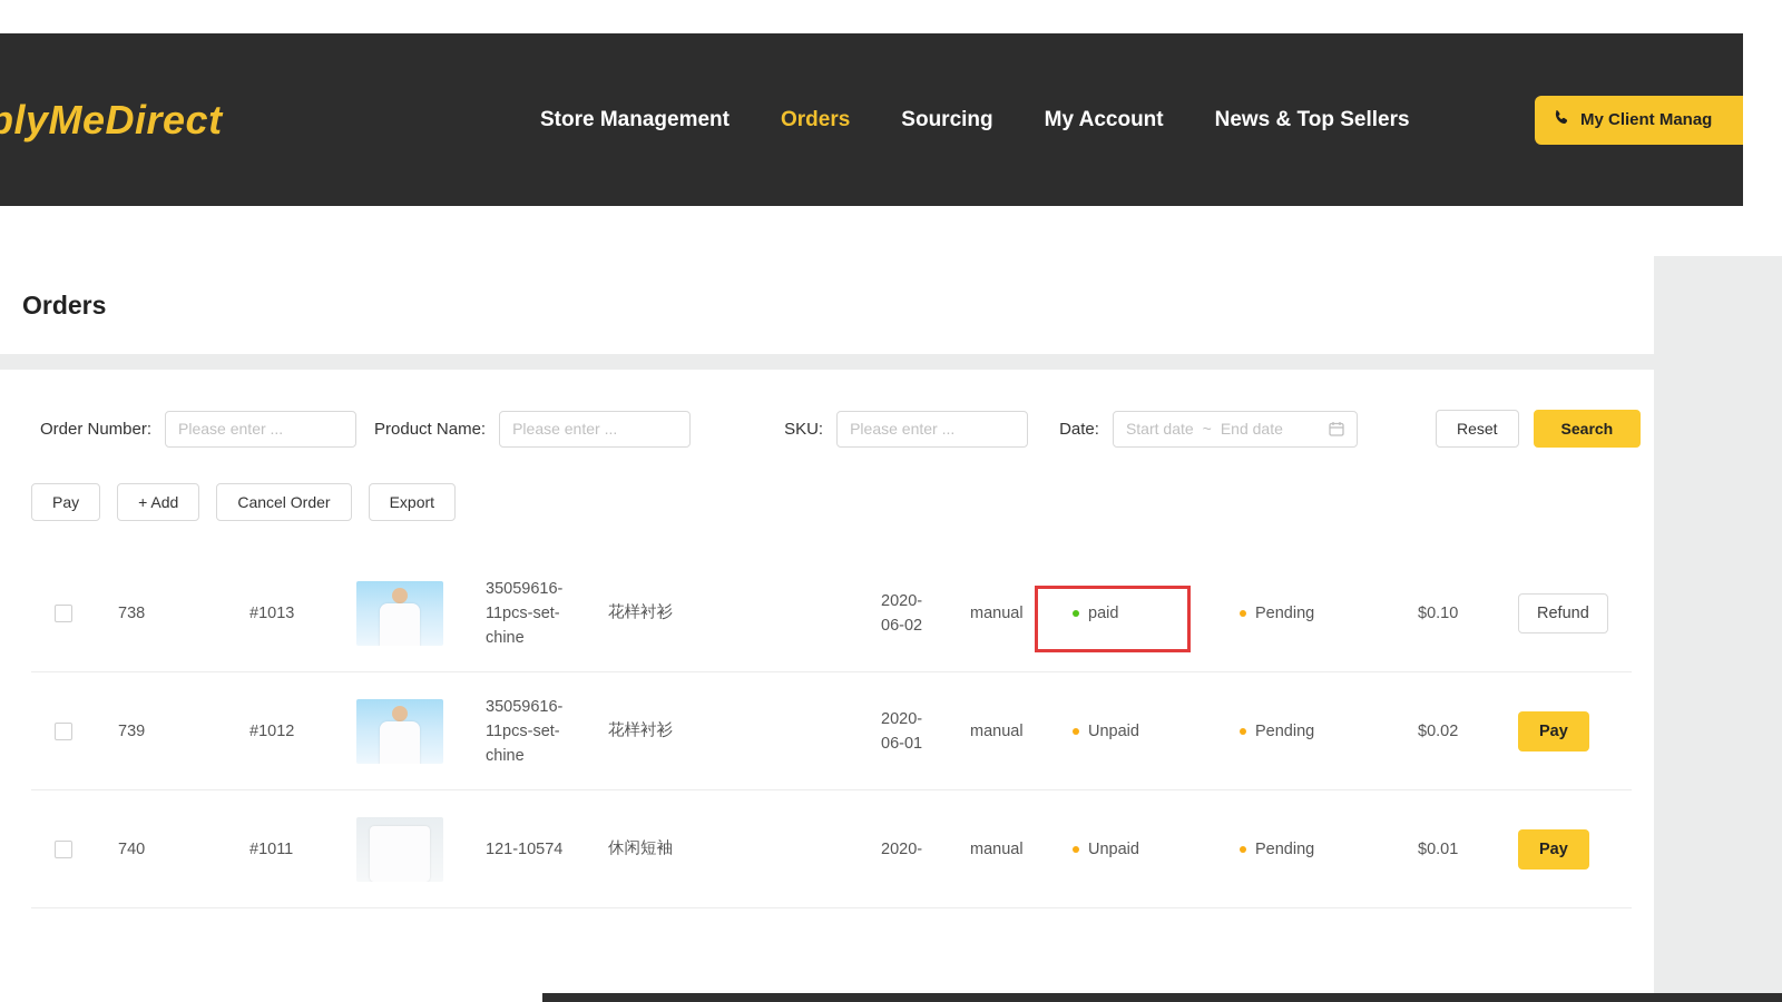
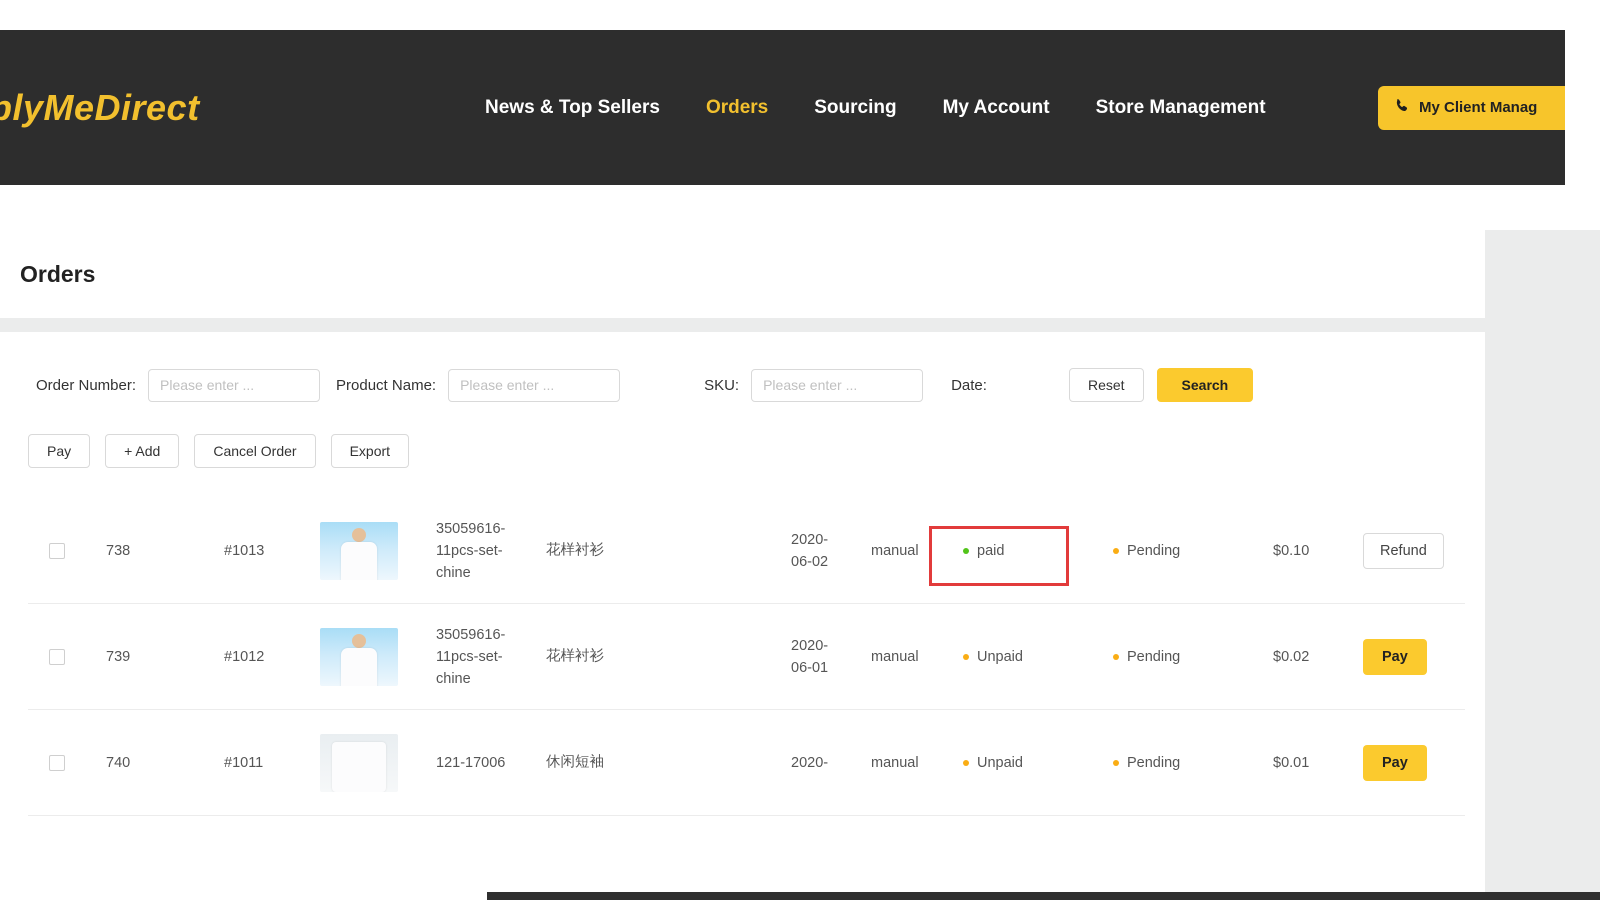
  plyMeDirect
- Store Management
+ News & Top Sellers
  Orders
  Sourcing
  My Account
- News & Top Sellers
+ Store Management
  My Client Manag
  Orders
  Order Number:
  Please enter ...
  Product Name:
  Please enter ...
  SKU:
  Please enter ...
  Date:
- Start date
- ~
- End date
  Reset
  Search
  Pay
  + Add
  Cancel Order
  Export
  738
  #1013
  35059616-
  11pcs-set-
  chine
  花样衬衫
  2020-
  06-02
  manual
  paid
  Pending
  $0.10
  Refund
  739
  #1012
  35059616-
  11pcs-set-
  chine
  花样衬衫
  2020-
  06-01
  manual
  Unpaid
  Pending
  $0.02
  Pay
  740
  #1011
- 121-10574
+ 121-17006
  休闲短袖
  2020-
  manual
  Unpaid
  Pending
  $0.01
  Pay
